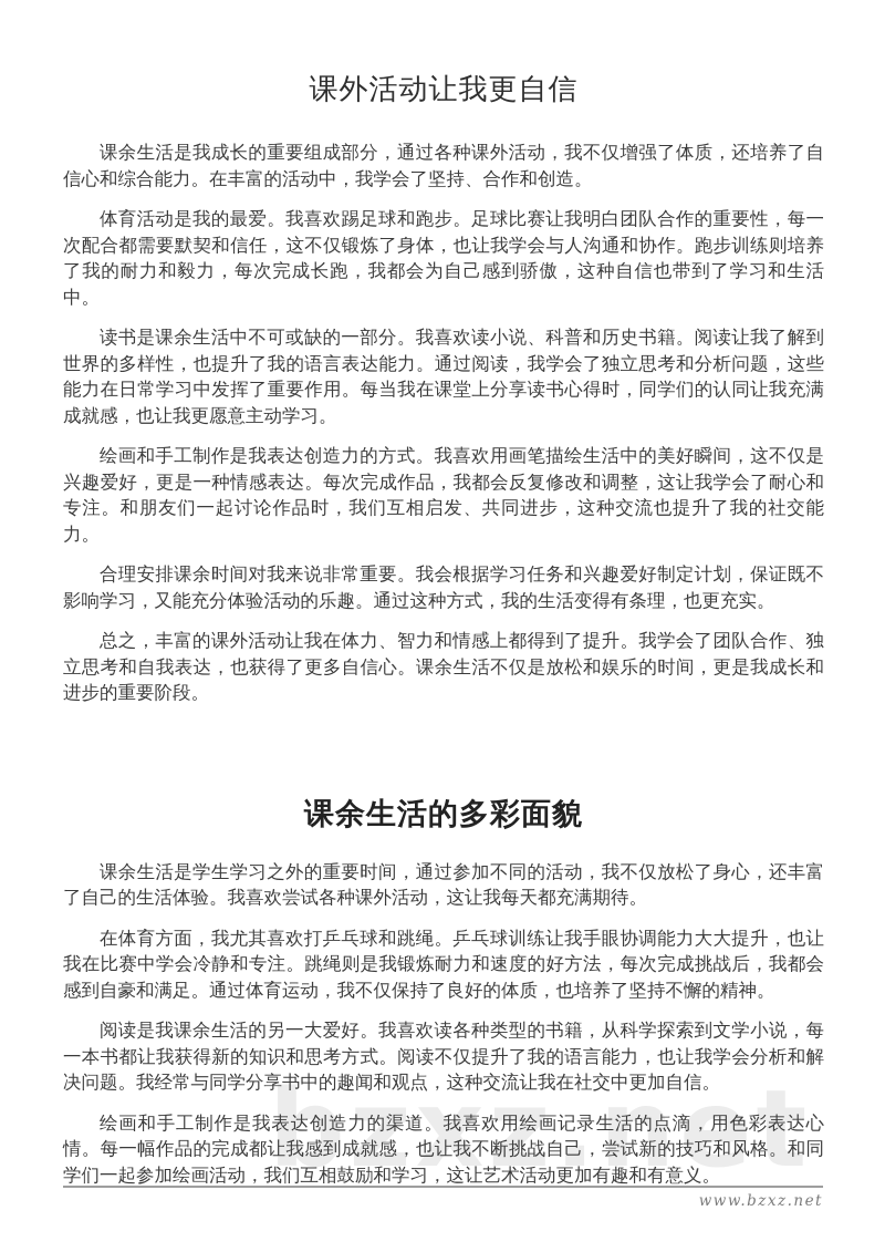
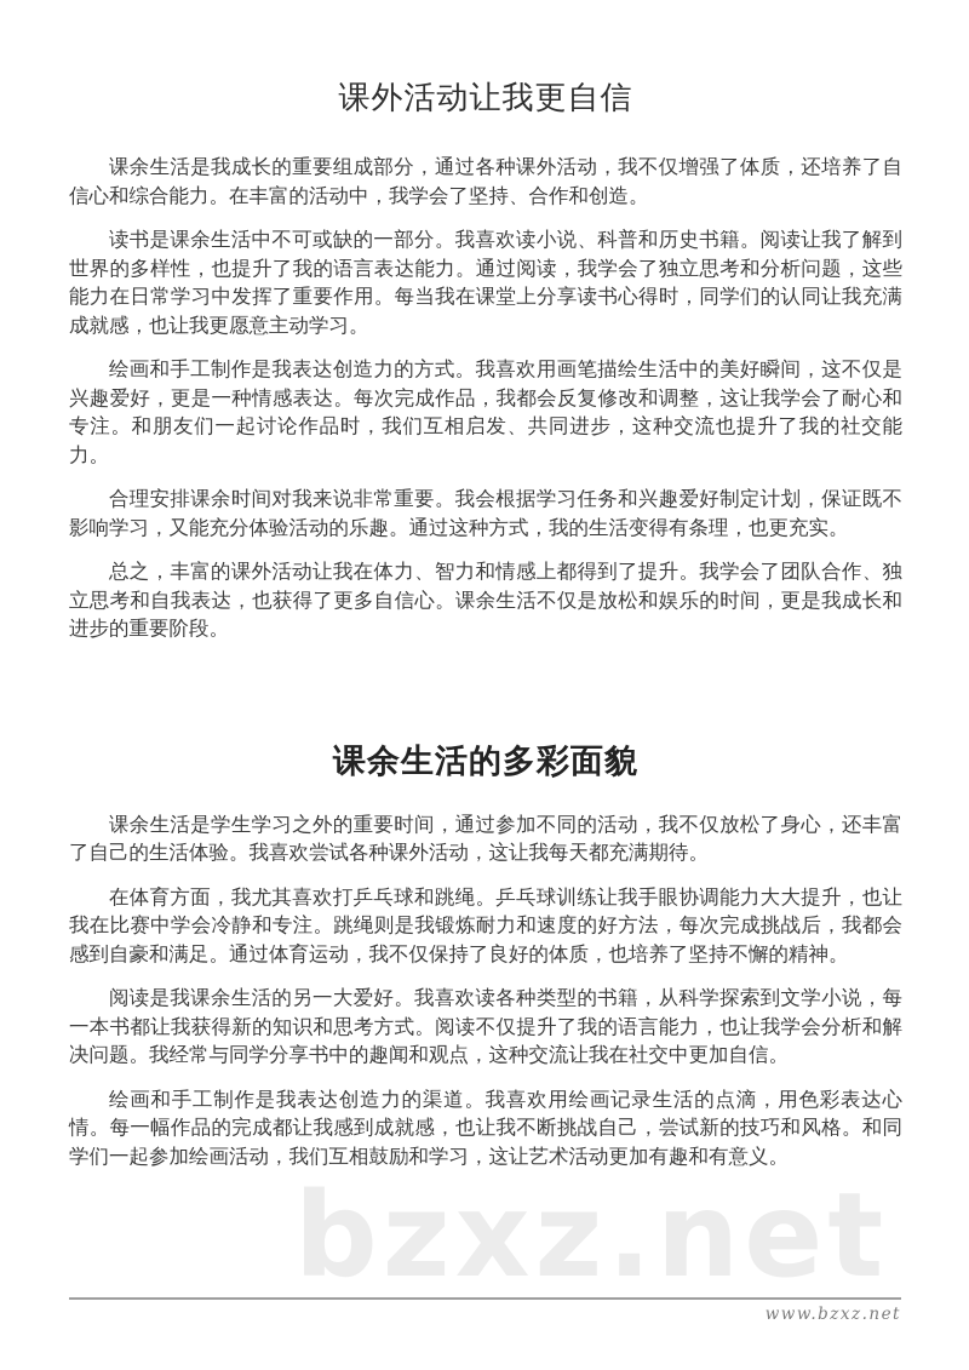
  bzxz.net
  课外活动让我更自信
  课余生活是我成长的重要组成部分，通过各种课外活动，我不仅增强了体质，还培养了自信心和综合能力。在丰富的活动中，我学会了坚持、合作和创造。
- 体育活动是我的最爱。我喜欢踢足球和跑步。足球比赛让我明白团队合作的重要性，每一次配合都需要默契和信任，这不仅锻炼了身体，也让我学会与人沟通和协作。跑步训练则培养了我的耐力和毅力，每次完成长跑，我都会为自己感到骄傲，这种自信也带到了学习和生活中。
  读书是课余生活中不可或缺的一部分。我喜欢读小说、科普和历史书籍。阅读让我了解到世界的多样性，也提升了我的语言表达能力。通过阅读，我学会了独立思考和分析问题，这些能力在日常学习中发挥了重要作用。每当我在课堂上分享读书心得时，同学们的认同让我充满成就感，也让我更愿意主动学习。
  绘画和手工制作是我表达创造力的方式。我喜欢用画笔描绘生活中的美好瞬间，这不仅是兴趣爱好，更是一种情感表达。每次完成作品，我都会反复修改和调整，这让我学会了耐心和专注。和朋友们一起讨论作品时，我们互相启发、共同进步，这种交流也提升了我的社交能力。
  合理安排课余时间对我来说非常重要。我会根据学习任务和兴趣爱好制定计划，保证既不影响学习，又能充分体验活动的乐趣。通过这种方式，我的生活变得有条理，也更充实。
  总之，丰富的课外活动让我在体力、智力和情感上都得到了提升。我学会了团队合作、独立思考和自我表达，也获得了更多自信心。课余生活不仅是放松和娱乐的时间，更是我成长和进步的重要阶段。
  课余生活的多彩面貌
  课余生活是学生学习之外的重要时间，通过参加不同的活动，我不仅放松了身心，还丰富了自己的生活体验。我喜欢尝试各种课外活动，这让我每天都充满期待。
  在体育方面，我尤其喜欢打乒乓球和跳绳。乒乓球训练让我手眼协调能力大大提升，也让我在比赛中学会冷静和专注。跳绳则是我锻炼耐力和速度的好方法，每次完成挑战后，我都会感到自豪和满足。通过体育运动，我不仅保持了良好的体质，也培养了坚持不懈的精神。
  阅读是我课余生活的另一大爱好。我喜欢读各种类型的书籍，从科学探索到文学小说，每一本书都让我获得新的知识和思考方式。阅读不仅提升了我的语言能力，也让我学会分析和解决问题。我经常与同学分享书中的趣闻和观点，这种交流让我在社交中更加自信。
  绘画和手工制作是我表达创造力的渠道。我喜欢用绘画记录生活的点滴，用色彩表达心情。每一幅作品的完成都让我感到成就感，也让我不断挑战自己，尝试新的技巧和风格。和同学们一起参加绘画活动，我们互相鼓励和学习，这让艺术活动更加有趣和有意义。
  www.bzxz.net
